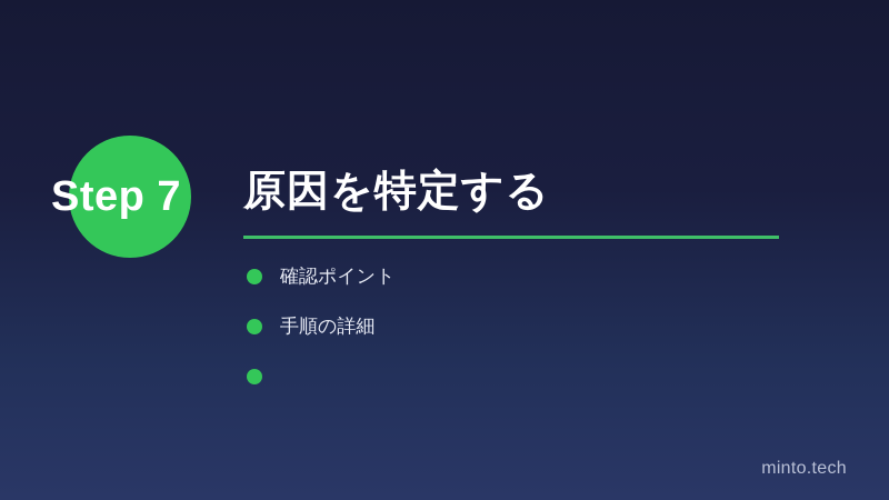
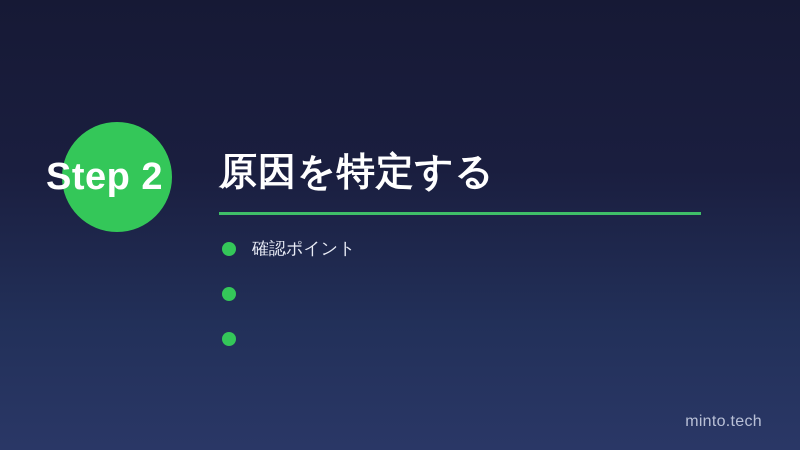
- Step 7
+ Step 2
  原因を特定する
  確認ポイント
- 手順の詳細
  minto.tech
